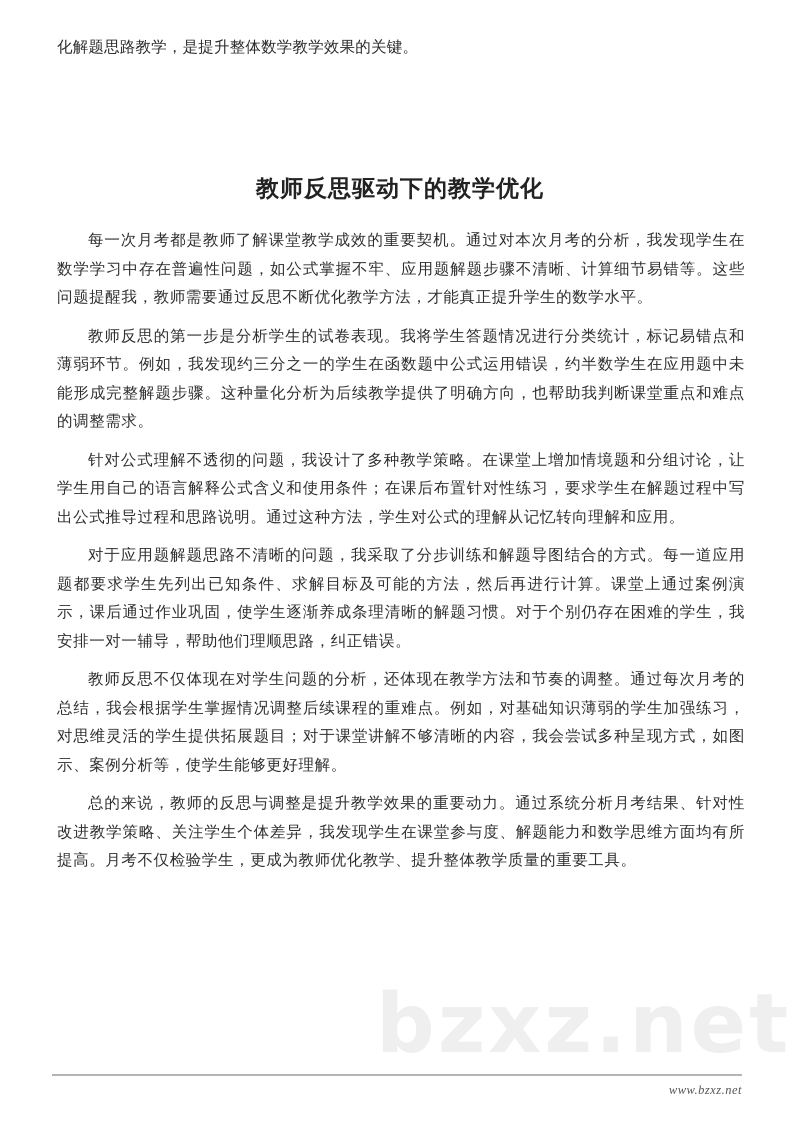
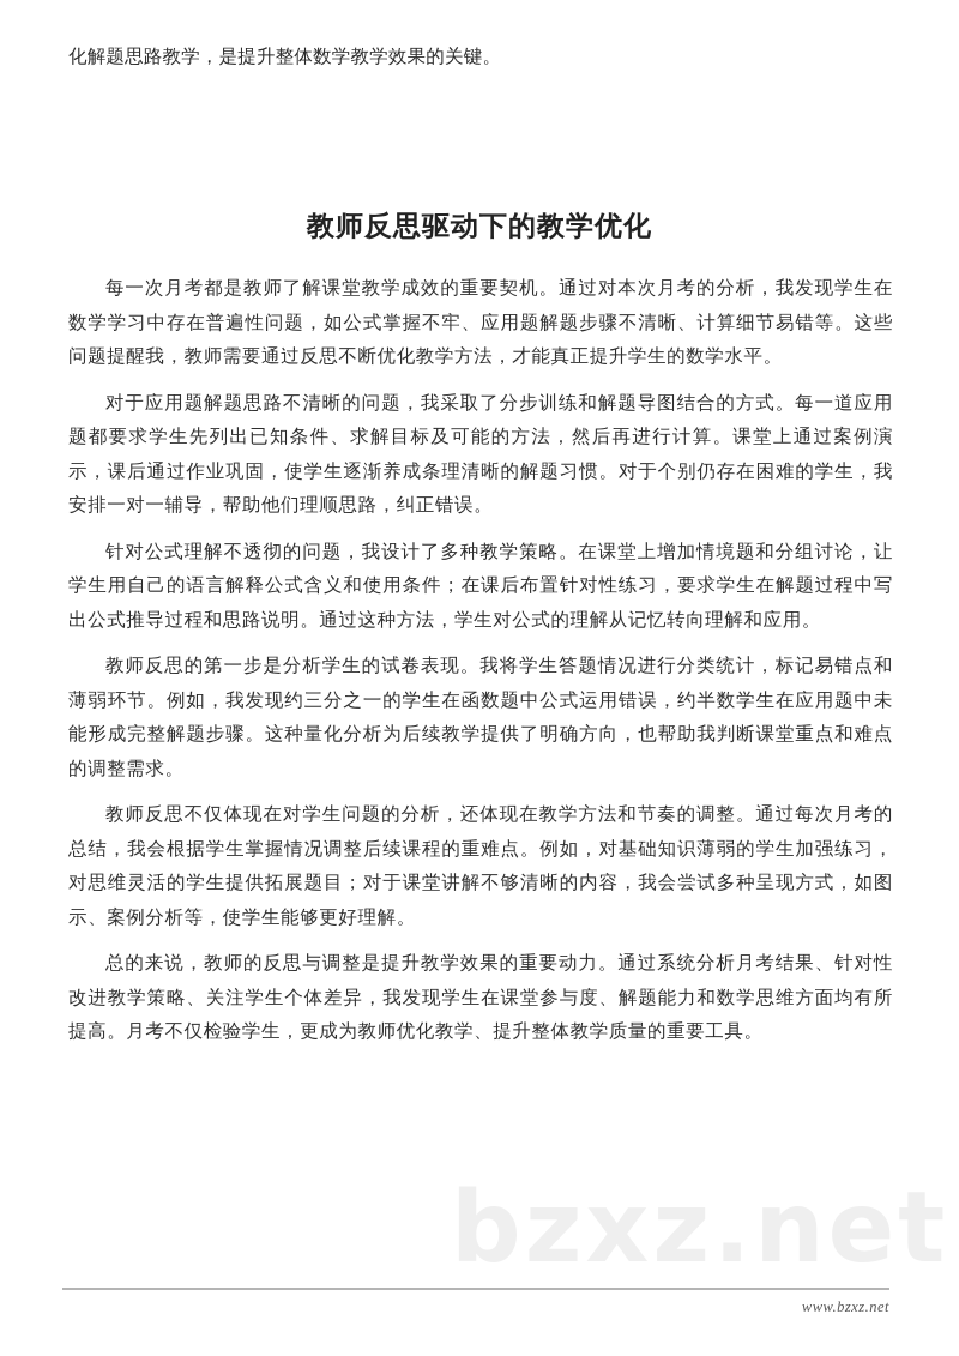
  化解题思路教学，是提升整体数学教学效果的关键。
  教师反思驱动下的教学优化
  每一次月考都是教师了解课堂教学成效的重要契机。通过对本次月考的分析，我发现学生在数学学习中存在普遍性问题，如公式掌握不牢、应用题解题步骤不清晰、计算细节易错等。这些问题提醒我，教师需要通过反思不断优化教学方法，才能真正提升学生的数学水平。
- 教师反思的第一步是分析学生的试卷表现。我将学生答题情况进行分类统计，标记易错点和薄弱环节。例如，我发现约三分之一的学生在函数题中公式运用错误，约半数学生在应用题中未能形成完整解题步骤。这种量化分析为后续教学提供了明确方向，也帮助我判断课堂重点和难点的调整需求。
+ 对于应用题解题思路不清晰的问题，我采取了分步训练和解题导图结合的方式。每一道应用题都要求学生先列出已知条件、求解目标及可能的方法，然后再进行计算。课堂上通过案例演示，课后通过作业巩固，使学生逐渐养成条理清晰的解题习惯。对于个别仍存在困难的学生，我安排一对一辅导，帮助他们理顺思路，纠正错误。
  针对公式理解不透彻的问题，我设计了多种教学策略。在课堂上增加情境题和分组讨论，让学生用自己的语言解释公式含义和使用条件；在课后布置针对性练习，要求学生在解题过程中写出公式推导过程和思路说明。通过这种方法，学生对公式的理解从记忆转向理解和应用。
- 对于应用题解题思路不清晰的问题，我采取了分步训练和解题导图结合的方式。每一道应用题都要求学生先列出已知条件、求解目标及可能的方法，然后再进行计算。课堂上通过案例演示，课后通过作业巩固，使学生逐渐养成条理清晰的解题习惯。对于个别仍存在困难的学生，我安排一对一辅导，帮助他们理顺思路，纠正错误。
+ 教师反思的第一步是分析学生的试卷表现。我将学生答题情况进行分类统计，标记易错点和薄弱环节。例如，我发现约三分之一的学生在函数题中公式运用错误，约半数学生在应用题中未能形成完整解题步骤。这种量化分析为后续教学提供了明确方向，也帮助我判断课堂重点和难点的调整需求。
  教师反思不仅体现在对学生问题的分析，还体现在教学方法和节奏的调整。通过每次月考的总结，我会根据学生掌握情况调整后续课程的重难点。例如，对基础知识薄弱的学生加强练习，对思维灵活的学生提供拓展题目；对于课堂讲解不够清晰的内容，我会尝试多种呈现方式，如图示、案例分析等，使学生能够更好理解。
  总的来说，教师的反思与调整是提升教学效果的重要动力。通过系统分析月考结果、针对性改进教学策略、关注学生个体差异，我发现学生在课堂参与度、解题能力和数学思维方面均有所提高。月考不仅检验学生，更成为教师优化教学、提升整体教学质量的重要工具。
  www.bzxz.net
